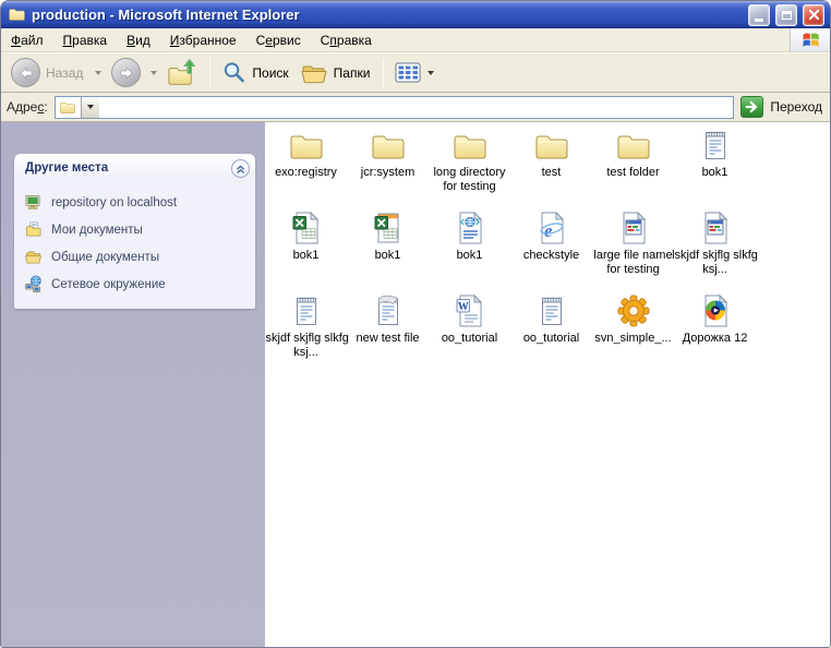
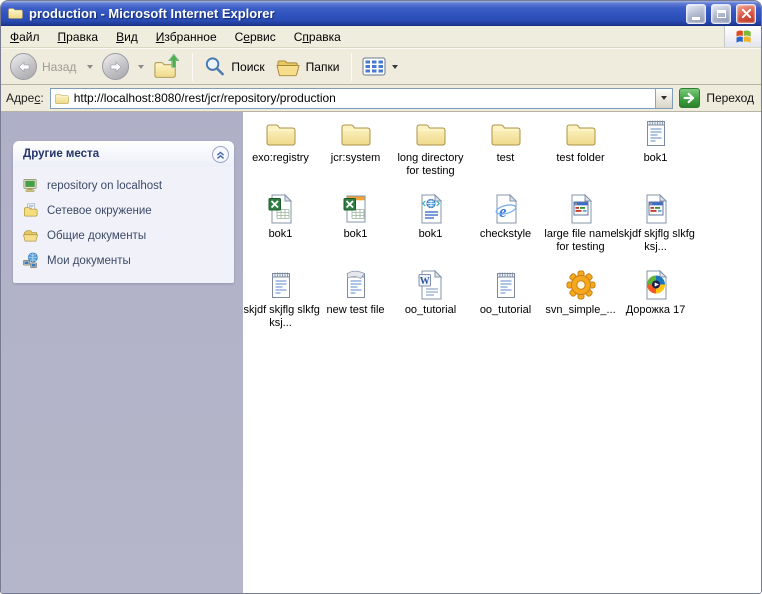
  production - Microsoft Internet Explorer
  Ф
  айл
  П
  равка
  В
  ид
  И
  збранное
  С
  е
  рвис
  С
  п
  равка
  Назад
  Поиск
  Папки
  Адрес:
+ http://localhost:8080/rest/jcr/repository/production
  Переход
  Другие места
  repository on localhost
- Мои документы
+ Сетевое окружение
  Общие документы
- Сетевое окружение
+ Мои документы
  exo:registry
  jcr:system
  long directory for testing
  test
  test folder
  bok1
  bok1
  bok1
  bok1
  checkstyle
  large file name for testing
  lskjdf skjflg slkfg ksj...
  lskjdf skjflg slkfg ksj...
  new test file
  oo_tutorial
  oo_tutorial
  svn_simple_...
- Дорожка 12
+ Дорожка 17
